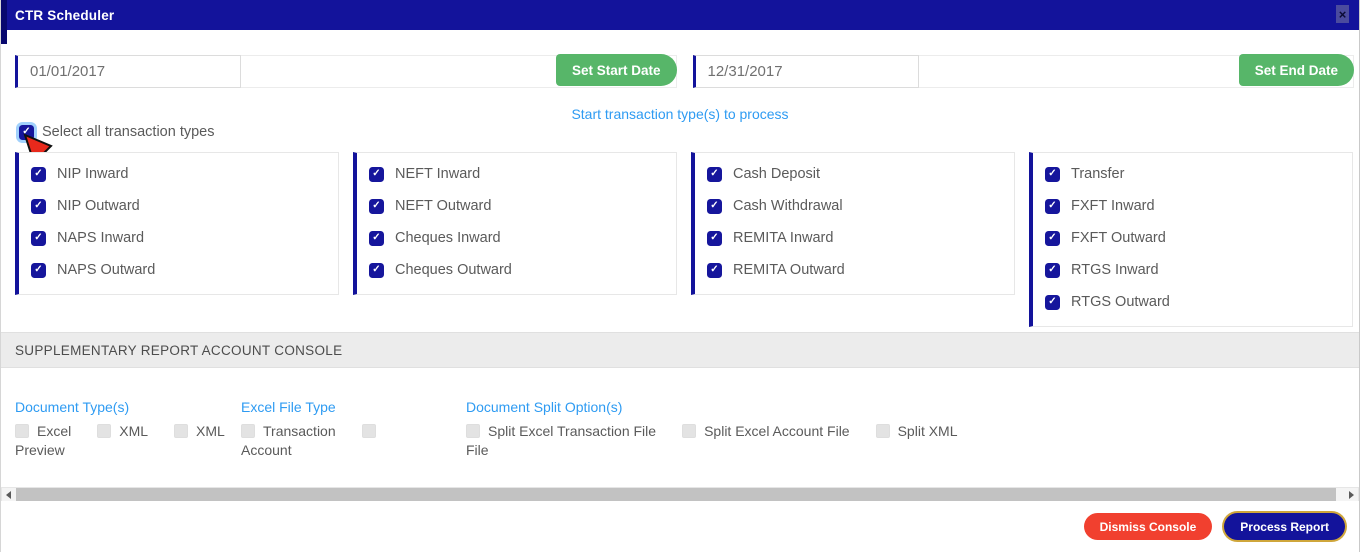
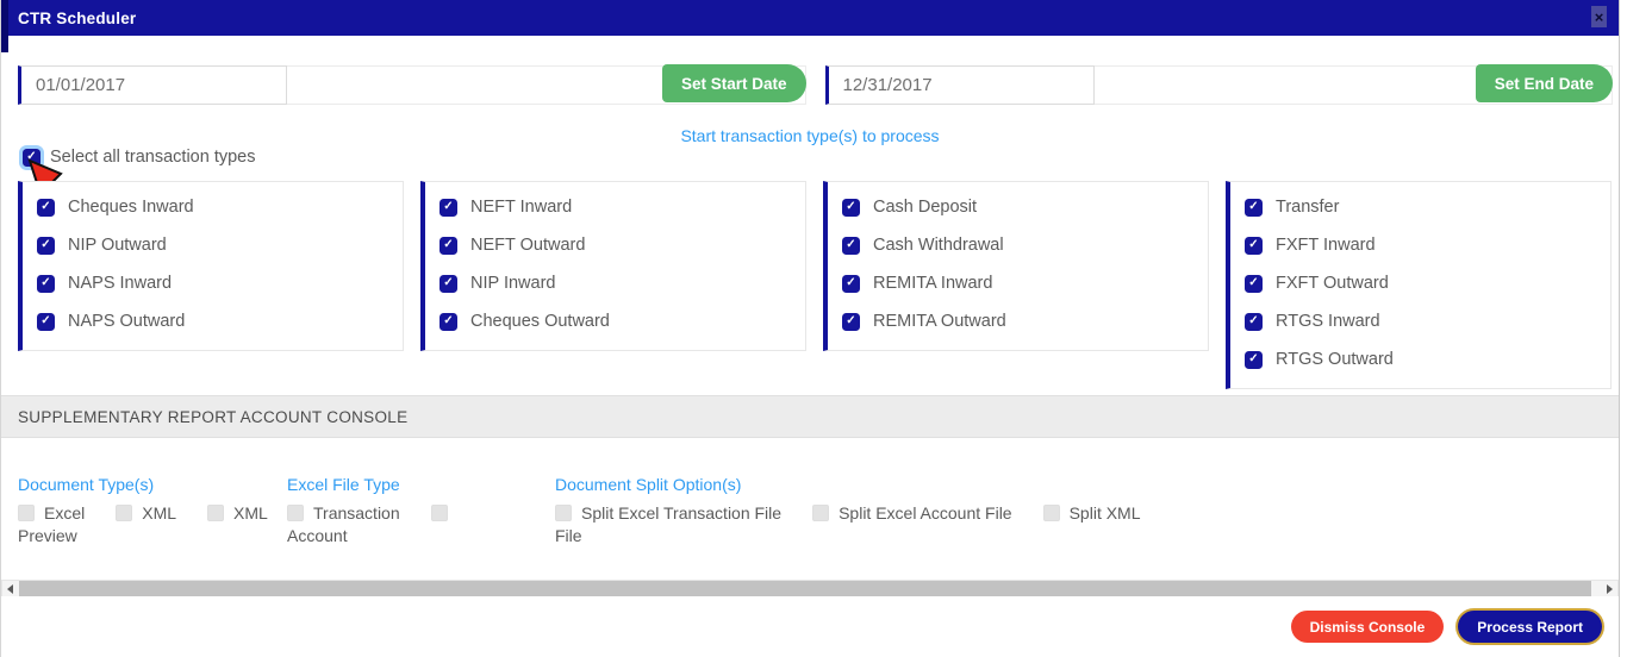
  CTR Scheduler
  ×
  01/01/2017
  Set Start Date
  12/31/2017
  Set End Date
  Start transaction type(s) to process
  Select all transaction types
- NIP Inward
+ Cheques Inward
  NIP Outward
  NAPS Inward
  NAPS Outward
  NEFT Inward
  NEFT Outward
- Cheques Inward
+ NIP Inward
  Cheques Outward
  Cash Deposit
  Cash Withdrawal
  REMITA Inward
  REMITA Outward
  Transfer
  FXFT Inward
  FXFT Outward
  RTGS Inward
  RTGS Outward
  SUPPLEMENTARY REPORT ACCOUNT CONSOLE
  Document Type(s)
  Excel XML XML Preview
  Excel File Type
  TransactionAccount
  Document Split Option(s)
  Split Excel Transaction File Split Excel Account File Split XML File
  Dismiss Console
  Process Report
